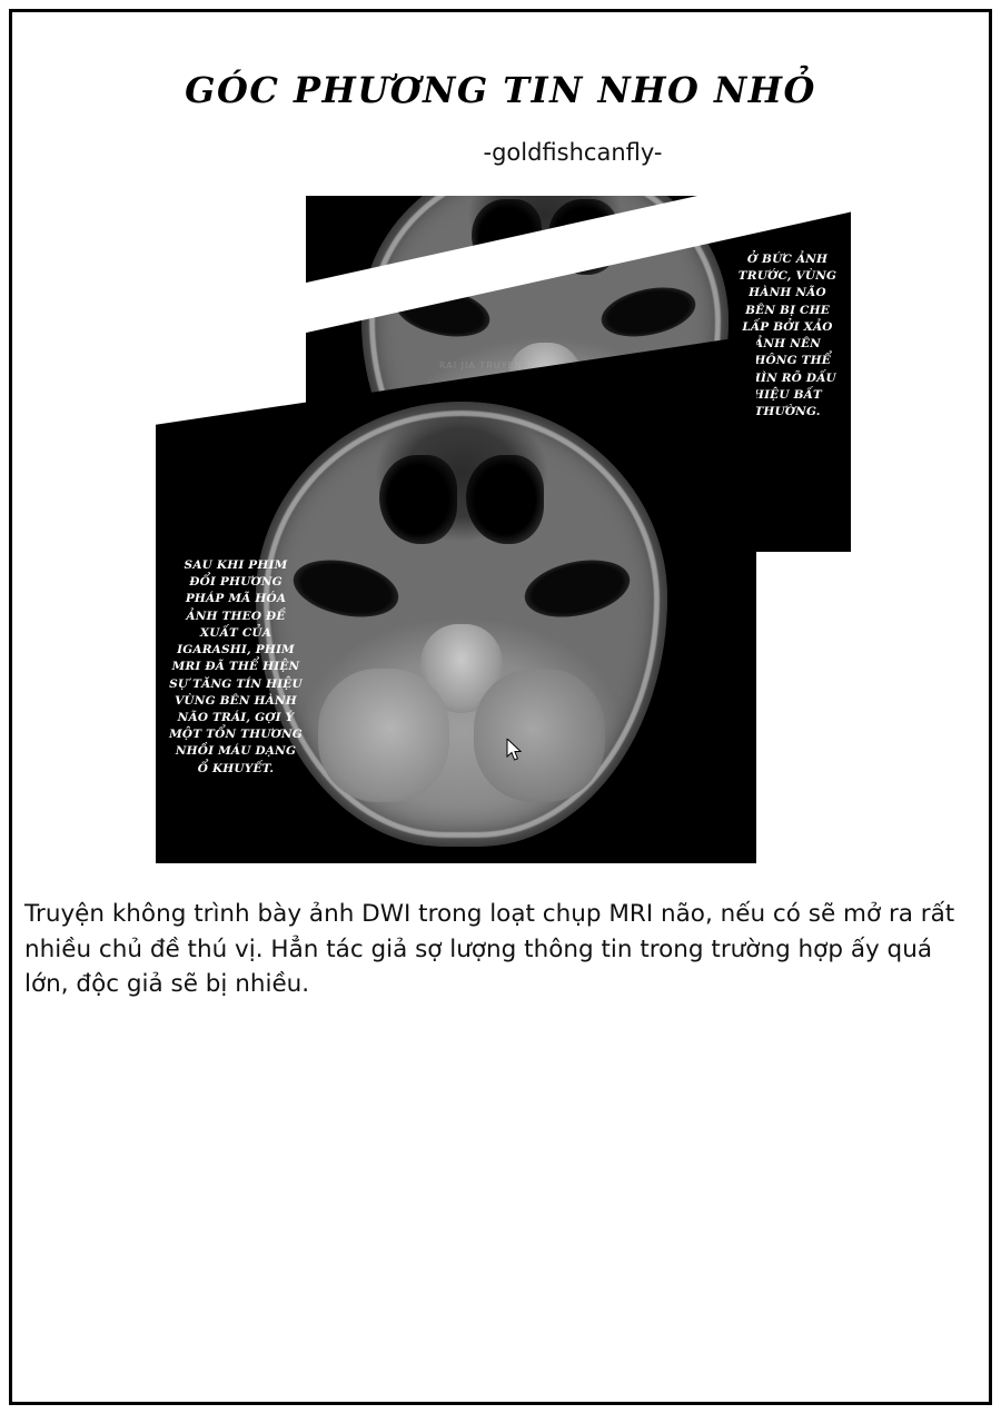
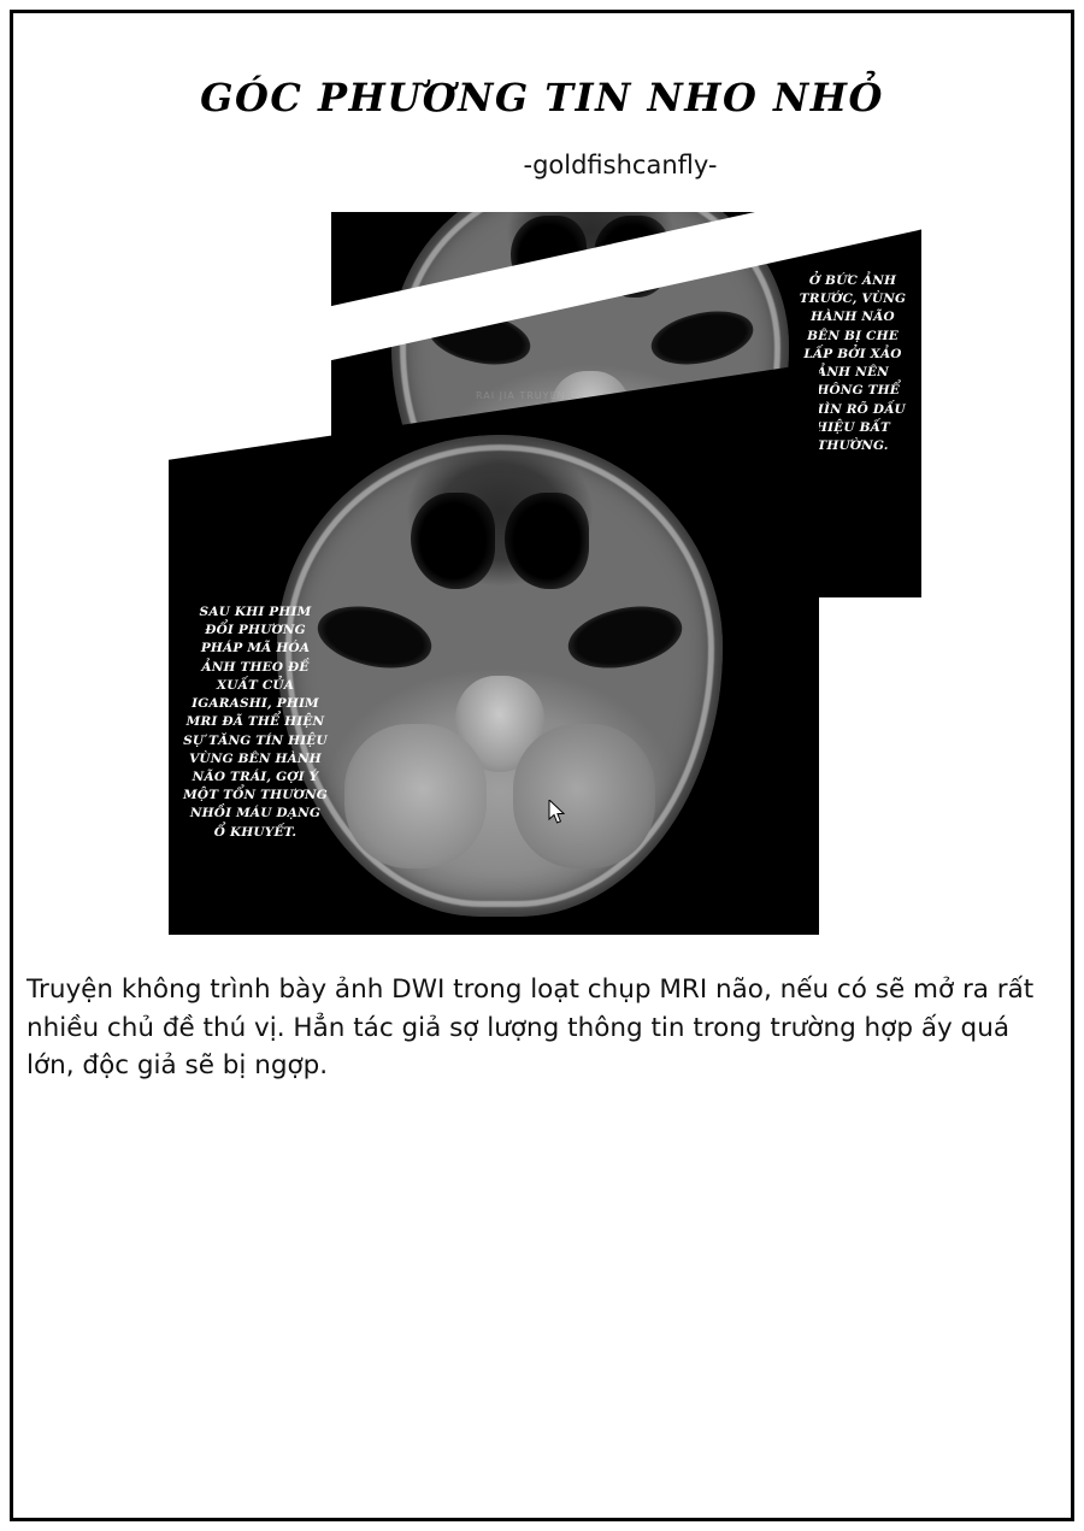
  GÓC PHƯƠNG TIN NHO NHỎ
  -goldfishcanfly-
  RAI JIA TRUYEN TRAN
  Ở BỨC ẢNH TRƯỚC, VÙNG HÀNH NÃO BÊN BỊ CHE LẤP BỞI XẢO ẢNH NÊN HÔNG THỂ ÌN RÕ DẤU HIỆU BẤT THƯỜNG.
  SAU KHI PHIM ĐỔI PHƯƠNG PHÁP MÃ HÓA ẢNH THEO ĐỀ XUẤT CỦA IGARASHI, PHIM MRI ĐÃ THỂ HIỆN SỰ TĂNG TÍN HIỆU VÙNG BÊN HÀNH NÃO TRÁI, GỢI Ý MỘT TỔN THƯƠNG NHỒI MÁU DẠNG Ổ KHUYẾT.
- Truyện không trình bày ảnh DWI trong loạt chụp MRI não, nếu có sẽ mở ra rất nhiều chủ đề thú vị. Hẳn tác giả sợ lượng thông tin trong trường hợp ấy quá lớn, độc giả sẽ bị nhiều.
+ Truyện không trình bày ảnh DWI trong loạt chụp MRI não, nếu có sẽ mở ra rất nhiều chủ đề thú vị. Hẳn tác giả sợ lượng thông tin trong trường hợp ấy quá lớn, độc giả sẽ bị ngợp.
